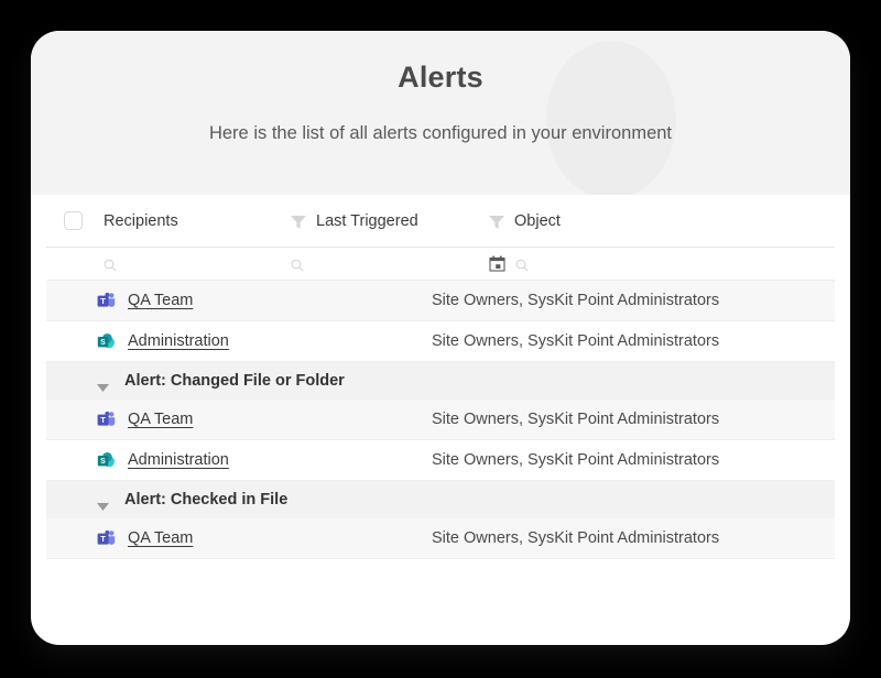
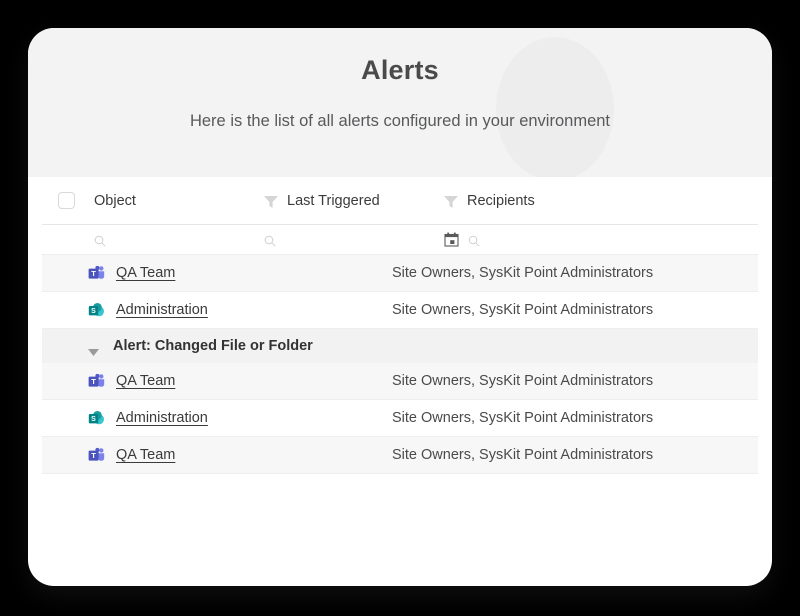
  Alerts
  Here is the list of all alerts configured in your environment
- Recipients
+ Object
  Last Triggered
- Object
+ Recipients
  T
  QA Team
  Site Owners, SysKit Point Administrators
  Administration
  Site Owners, SysKit Point Administrators
  Alert: Changed File or Folder
  T
  QA Team
  Site Owners, SysKit Point Administrators
  Administration
  Site Owners, SysKit Point Administrators
- Alert: Checked in File
  T
  QA Team
  Site Owners, SysKit Point Administrators
